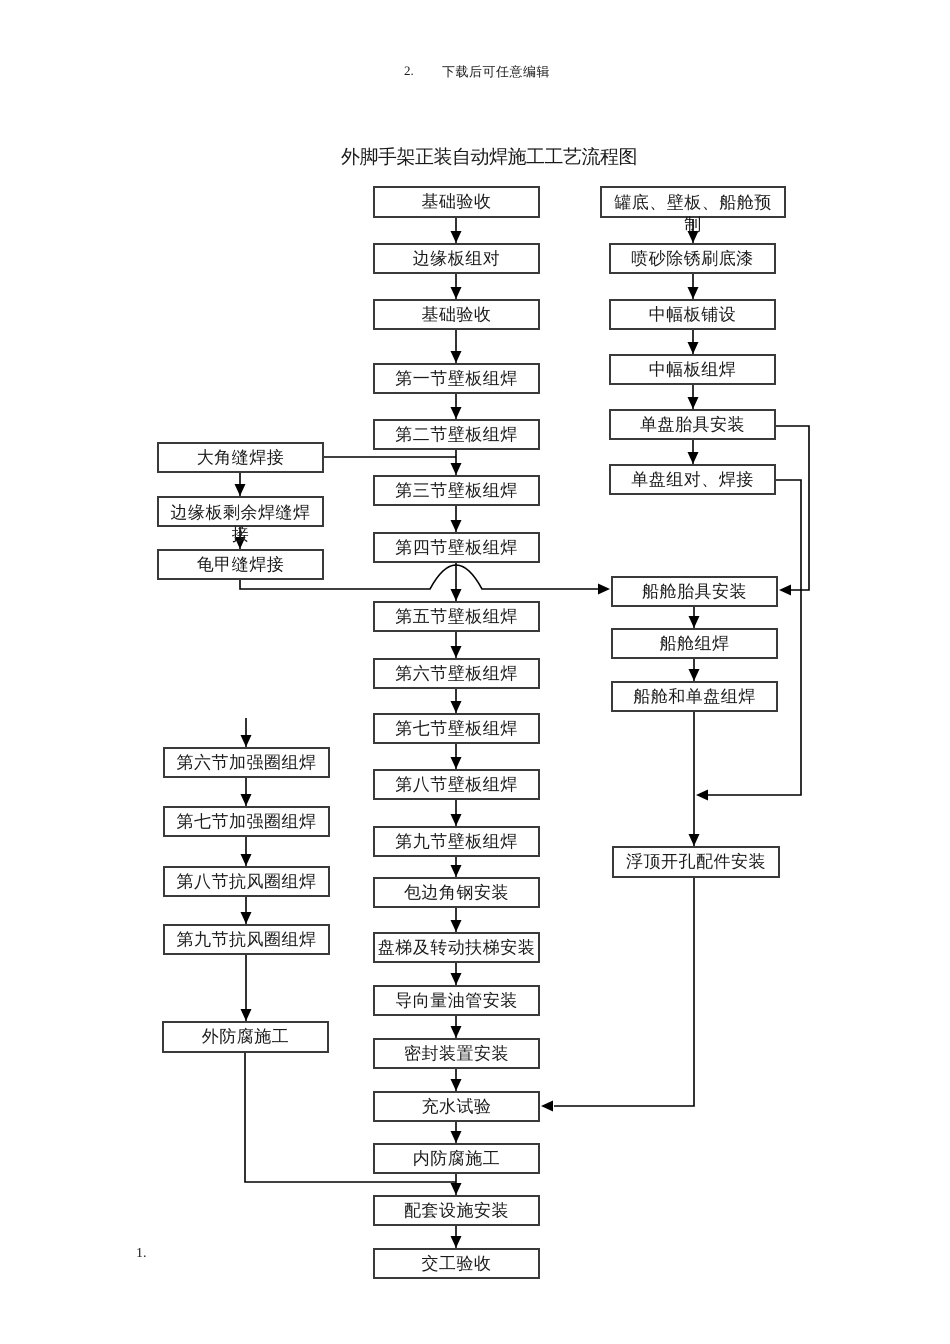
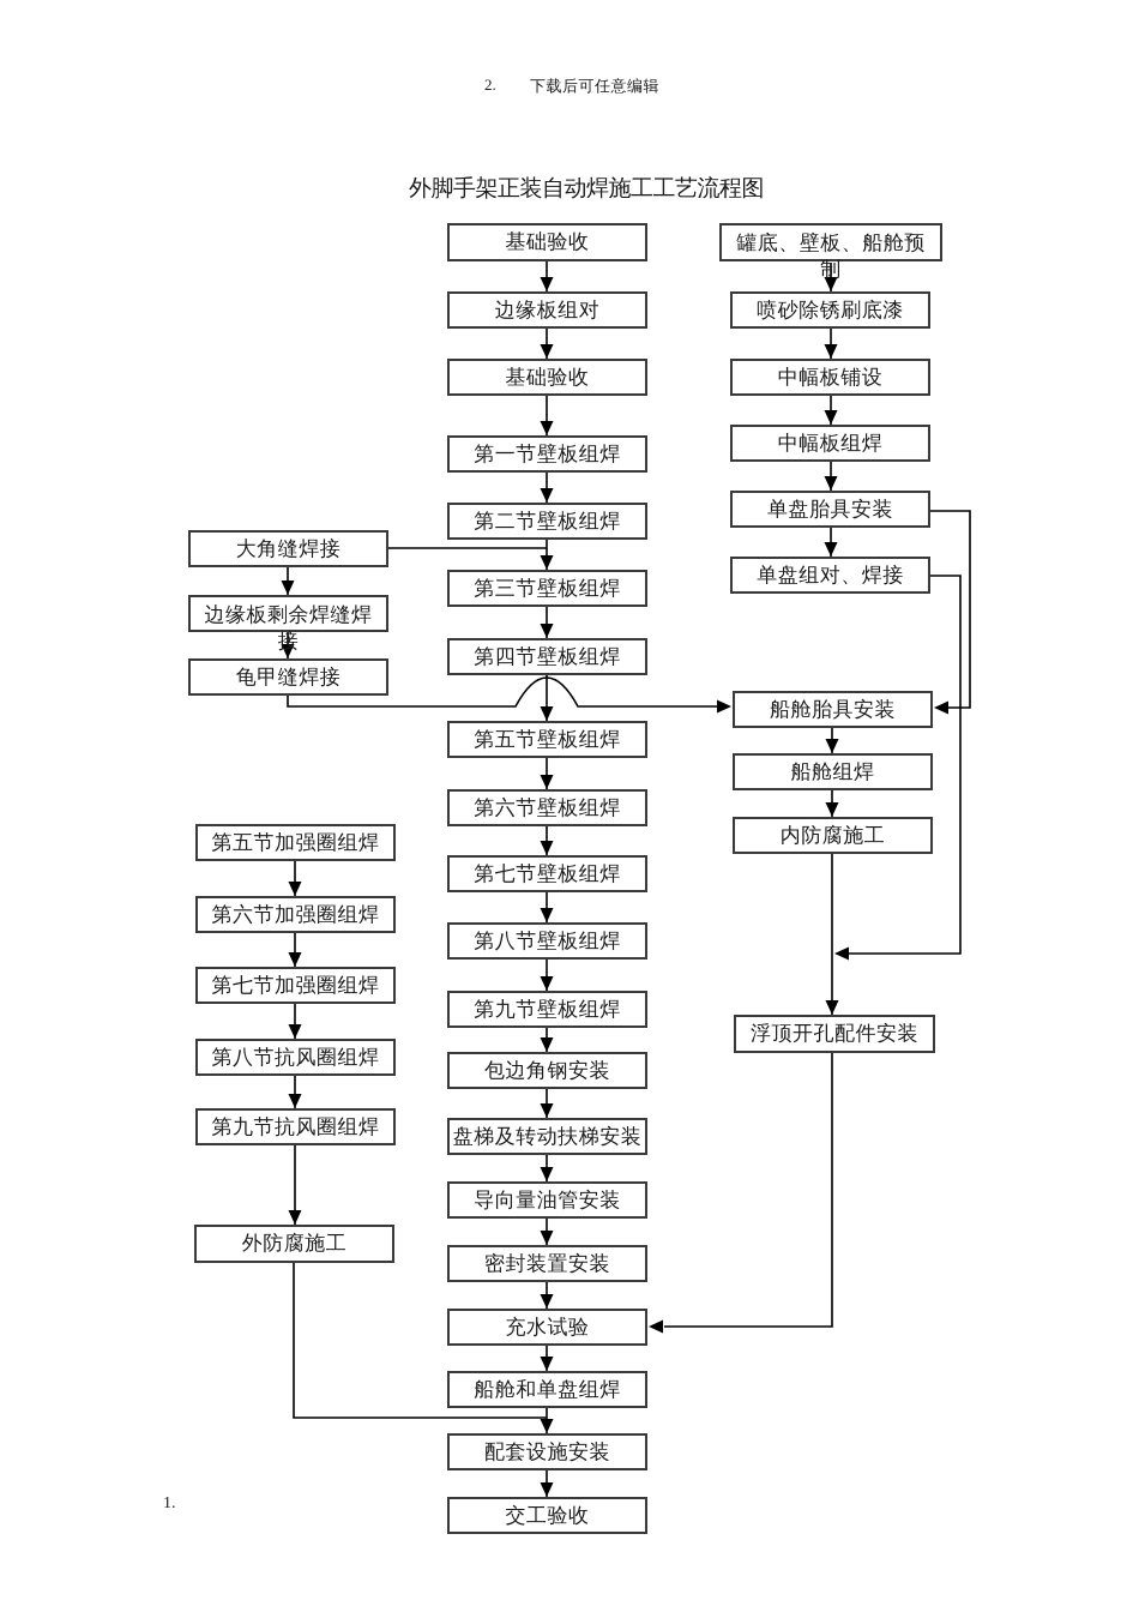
  2.
  下载后可任意编辑
  外脚手架正装自动焊施工工艺流程图
  基础验收
  边缘板组对
  基础验收
  第一节壁板组焊
  第二节壁板组焊
  第三节壁板组焊
  第四节壁板组焊
  第五节壁板组焊
  第六节壁板组焊
  第七节壁板组焊
  第八节壁板组焊
  第九节壁板组焊
  包边角钢安装
  盘梯及转动扶梯安装
  导向量油管安装
  密封装置安装
  充水试验
- 内防腐施工
+ 船舱和单盘组焊
  配套设施安装
  交工验收
  罐底、壁板、船舱预
  制
  喷砂除锈刷底漆
  中幅板铺设
  中幅板组焊
  单盘胎具安装
  单盘组对、焊接
  船舱胎具安装
  船舱组焊
- 船舱和单盘组焊
+ 内防腐施工
  浮顶开孔配件安装
  大角缝焊接
  边缘板剩余焊缝焊
  接
  龟甲缝焊接
+ 第五节加强圈组焊
  第六节加强圈组焊
  第七节加强圈组焊
  第八节抗风圈组焊
  第九节抗风圈组焊
  外防腐施工
  1.
